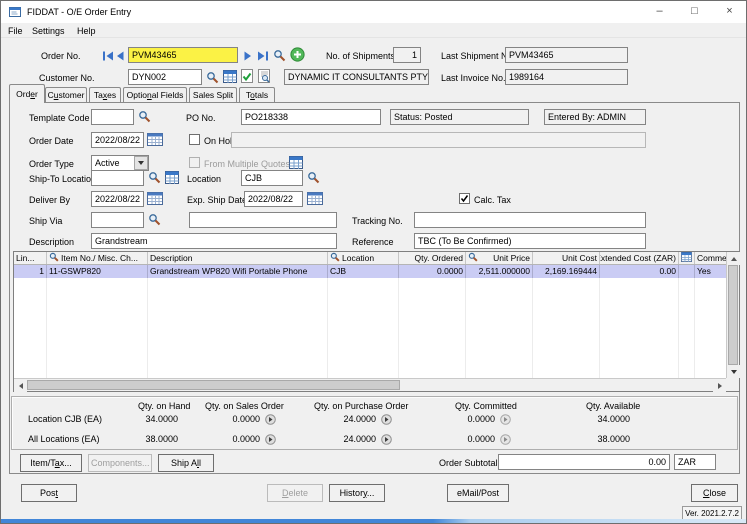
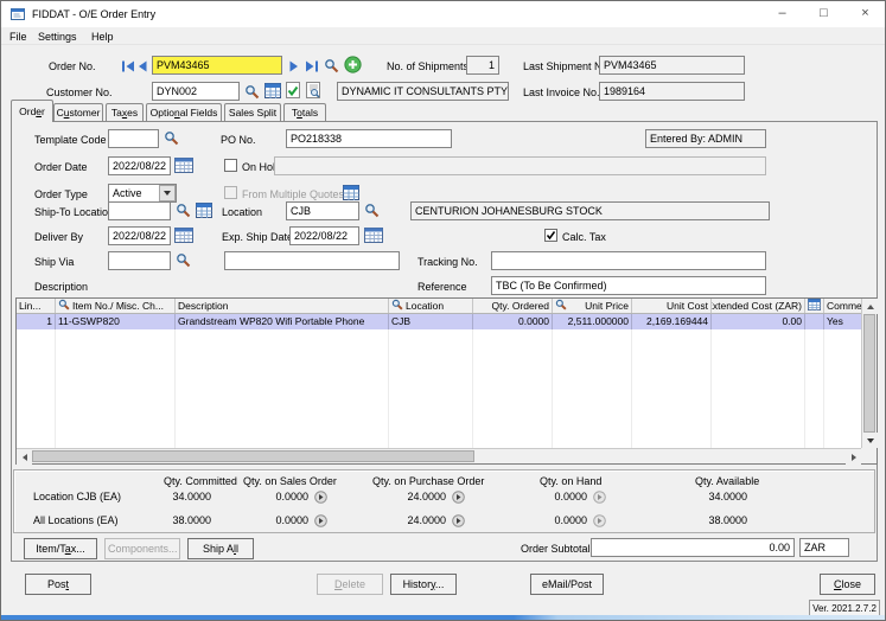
  FIDDAT - O/E Order Entry
  –
  □
  ×
  File
  Settings
  Help
  Order No.
  PVM43465
  No. of Shipment
  1
  Last Shipment
  PVM43465
  Customer No.
  DYN002
  DYNAMIC IT CONSULTANTS PTY
  Last Invoice No
  1989164
  Order
  Customer
  Taxes
  Optional Fields
  Sales Split
  Totals
  Template Code
  PO No.
  PO218338
- Status: Posted
  Entered By: ADMIN
  Order Date
  2022/08/22
  Order Type
  Active
  From Multiple Quotes
  Ship-To Locatio
  Location
  CJB
+ CENTURION JOHANESBURG STOCK
  Deliver By
  2022/08/22
  Exp. Ship Dat
  2022/08/22
  Calc. Tax
  Ship Via
  Tracking No.
  Description
- Grandstream
  Reference
  TBC (To Be Confirmed)
  Lin...
  Item No./ Misc. Ch...
  Description
  Location
  Qty. Ordered
  Unit Price
  Unit Cost
  xtended Cost (ZAR)
  Comme
  1
  11-GSWP820
  Grandstream WP820 Wifi Portable Phone
  CJB
  0.0000
  2,511.000000
  2,169.169444
  0.00
  Yes
- Qty. on Hand
+ Qty. Committed
  Qty. on Sales Order
  Qty. on Purchase Order
- Qty. Committed
+ Qty. on Hand
  Qty. Available
  Location CJB (EA)
  34.0000
  0.0000
  24.0000
  0.0000
  34.0000
  All Locations (EA)
  38.0000
  0.0000
  24.0000
  0.0000
  38.0000
  Item/Tax...
  Components...
  Ship All
  Order Subtotal
  0.00
  ZAR
  Post
  Delete
  History...
  eMail/Post
  Close
  Ver. 2021.2.7.2
